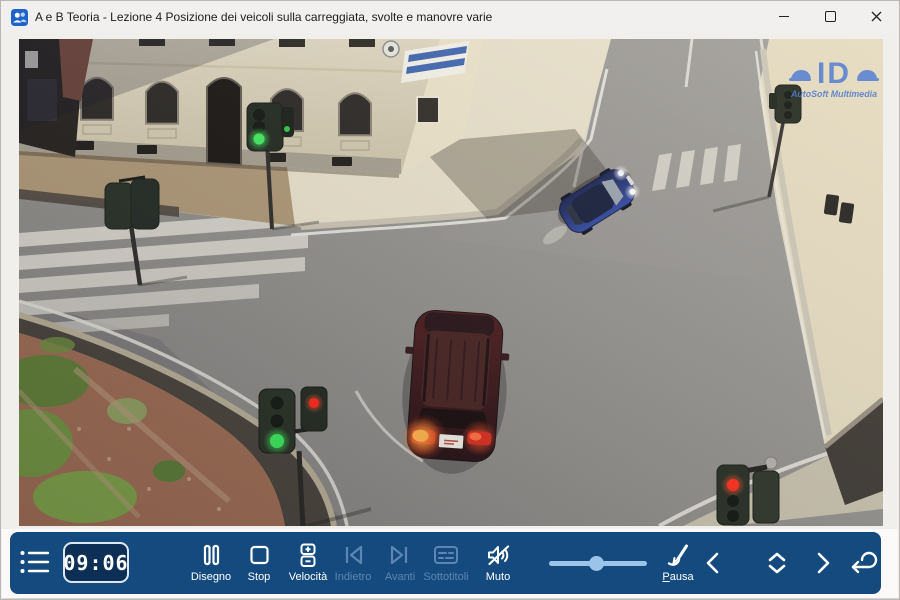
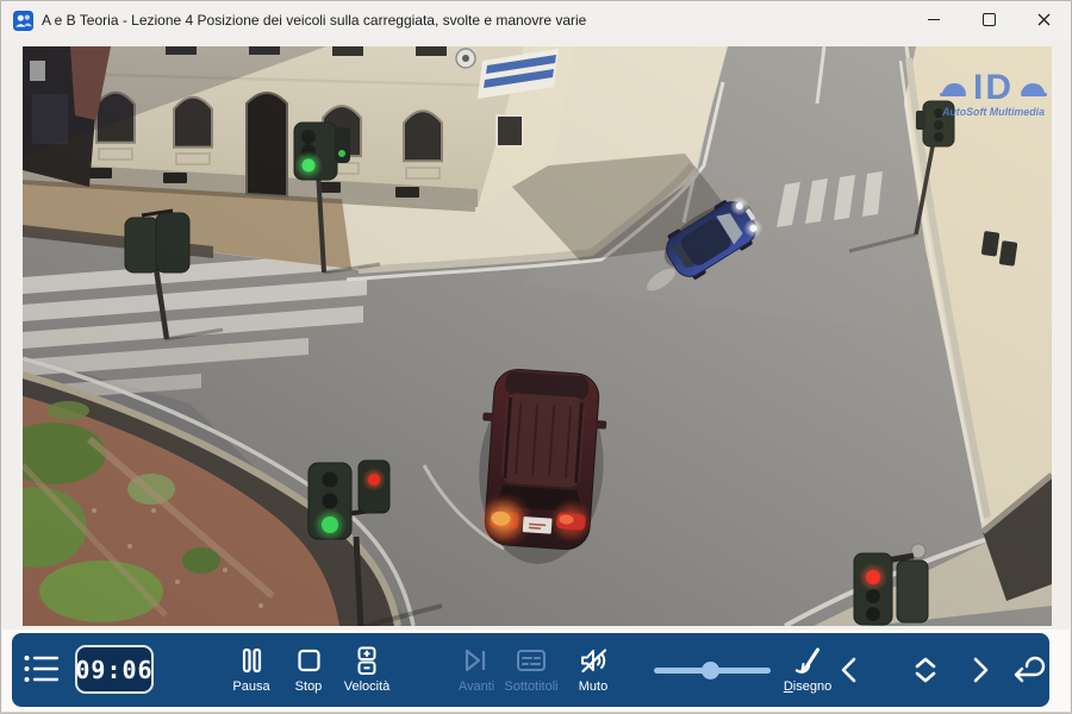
  A e B Teoria - Lezione 4 Posizione dei veicoli sulla carreggiata, svolte e manovre varie
  09:06
- Disegno
+ Pausa
  Stop
  Velocità
- Indietro
  Avanti
  Sottotitoli
  Muto
- Pausa
+ Disegno
